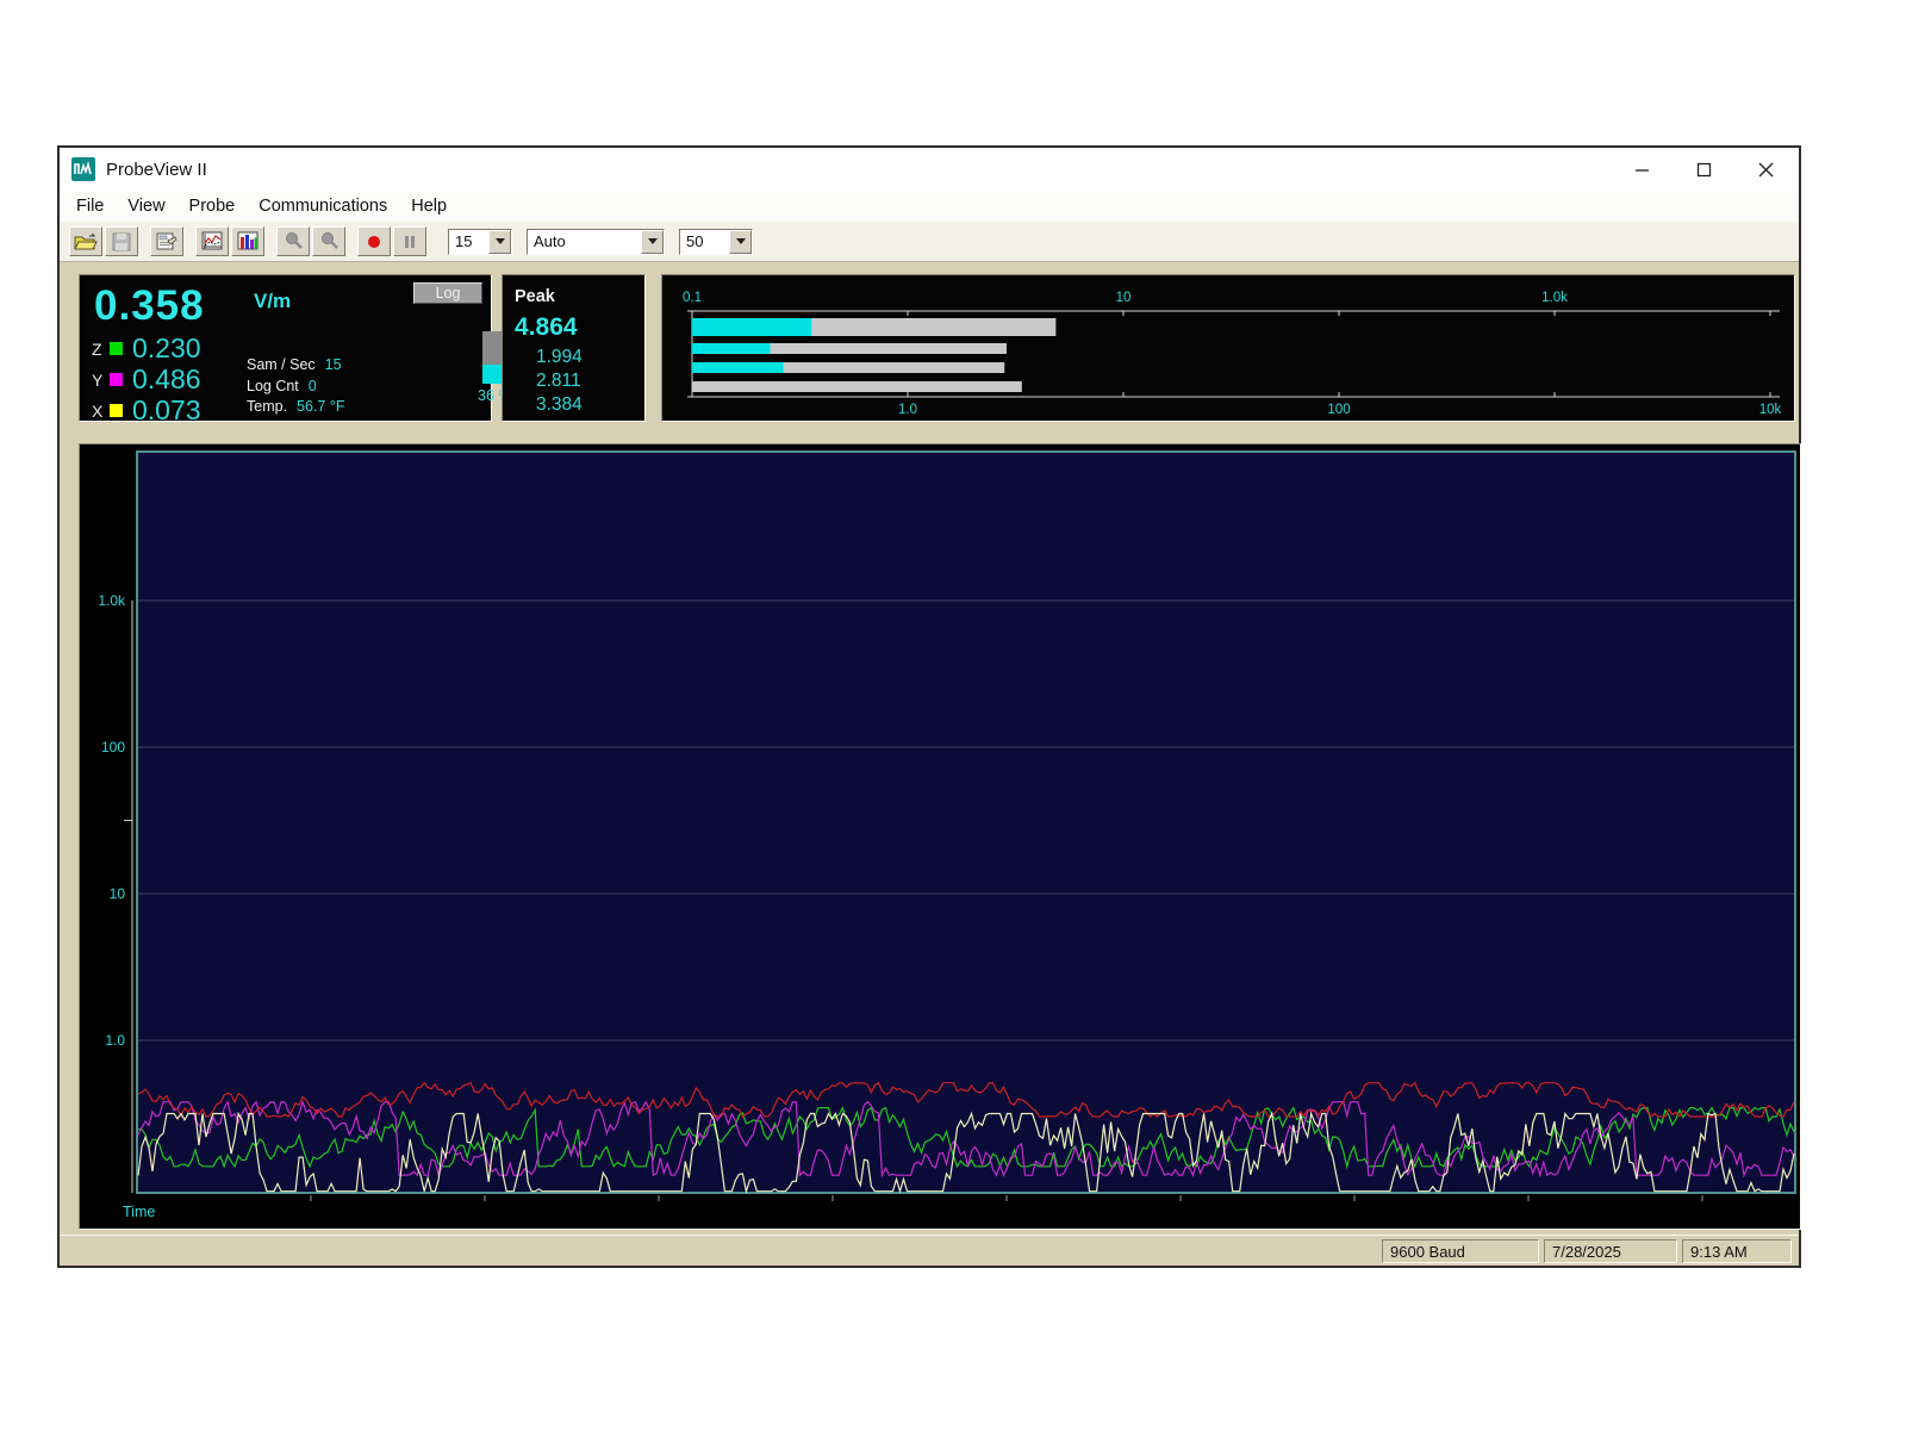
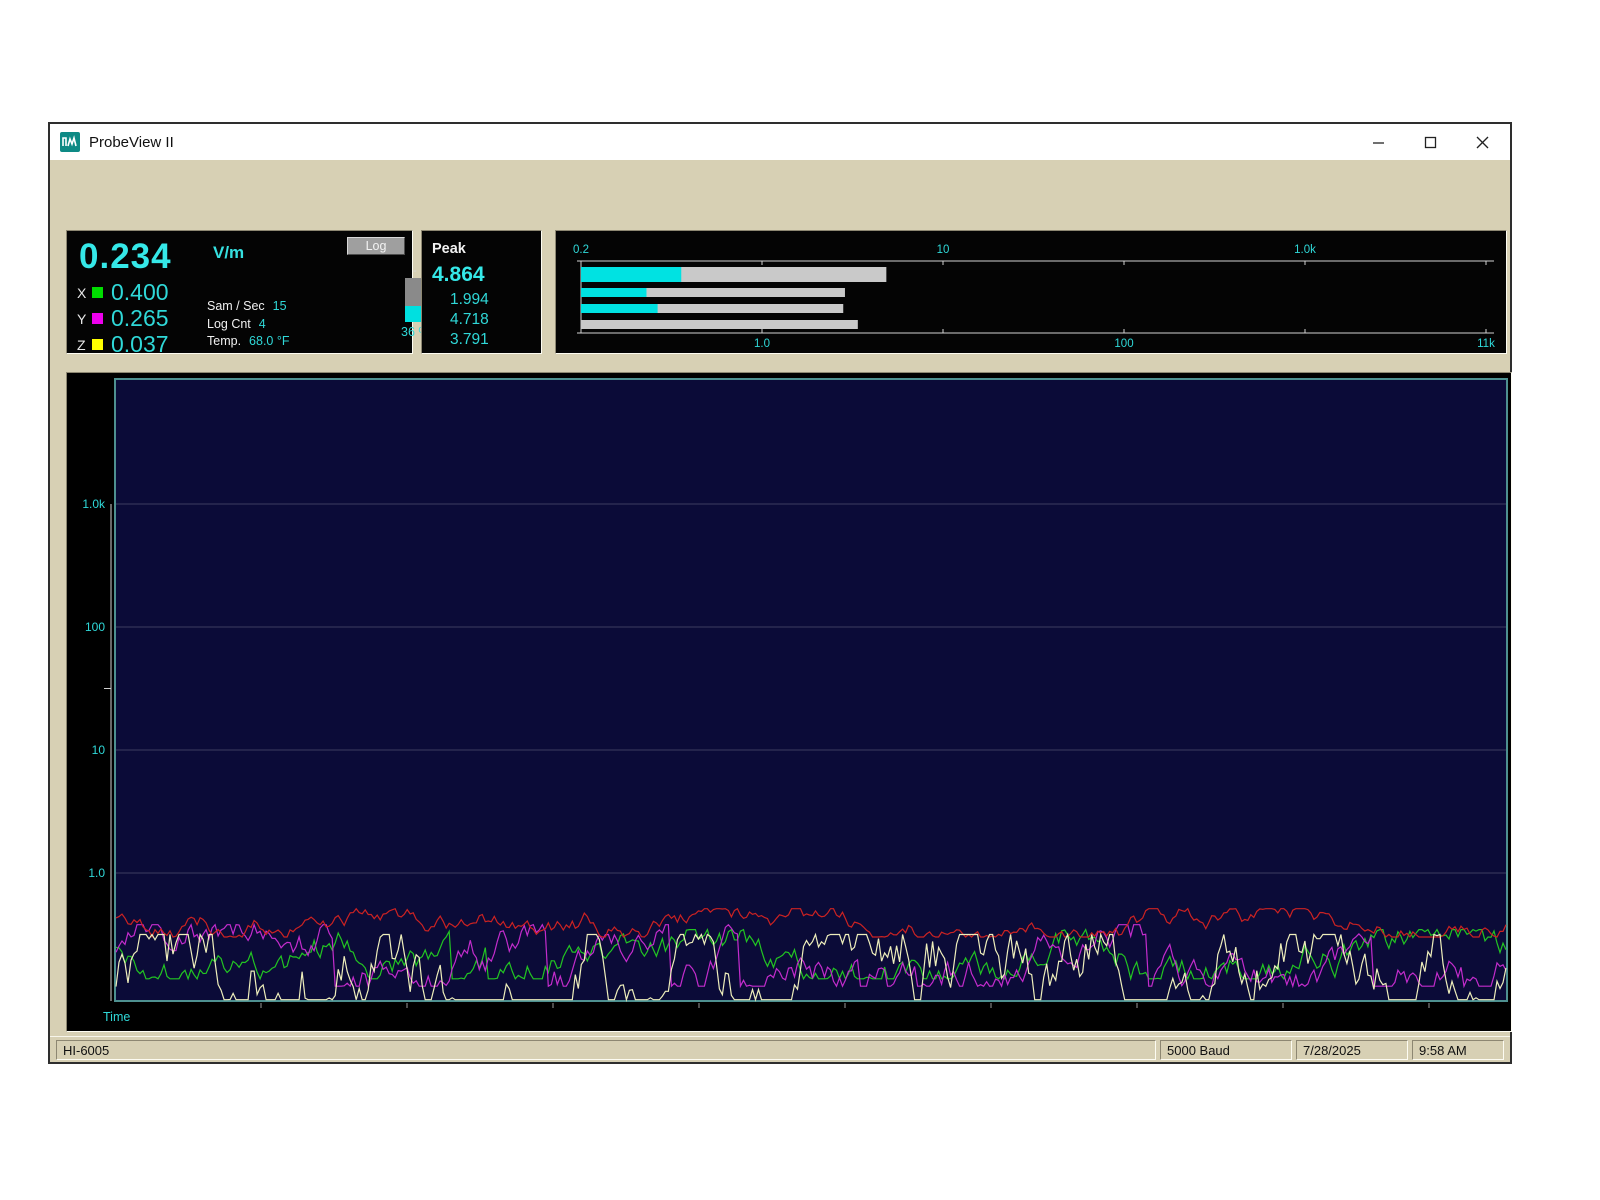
  ProbeView II
- File
- View
- Probe
- Communications
- Help
- 15
- Auto
- 50
- 0.358
+ 0.234
  V/m
  Log
- Z
+ X
- 0.230
+ 0.400
  Y
- 0.486
+ 0.265
- X
+ Z
- 0.073
+ 0.037
  Sam / Sec 15
- Log Cnt 0
+ Log Cnt 4
- Temp. 56.7 °F
+ Temp. 68.0 °F
  Peak
  4.864
  1.994
- 2.811
+ 4.718
- 3.384
+ 3.791
- 0.1
+ 0.2
  10
  1.0k
  1.0
  100
- 10k
+ 11k
  1.0k
  100
  10
  1.0
  Time
+ HI-6005
- 9600 Baud
+ 5000 Baud
  7/28/2025
- 9:13 AM
+ 9:58 AM
